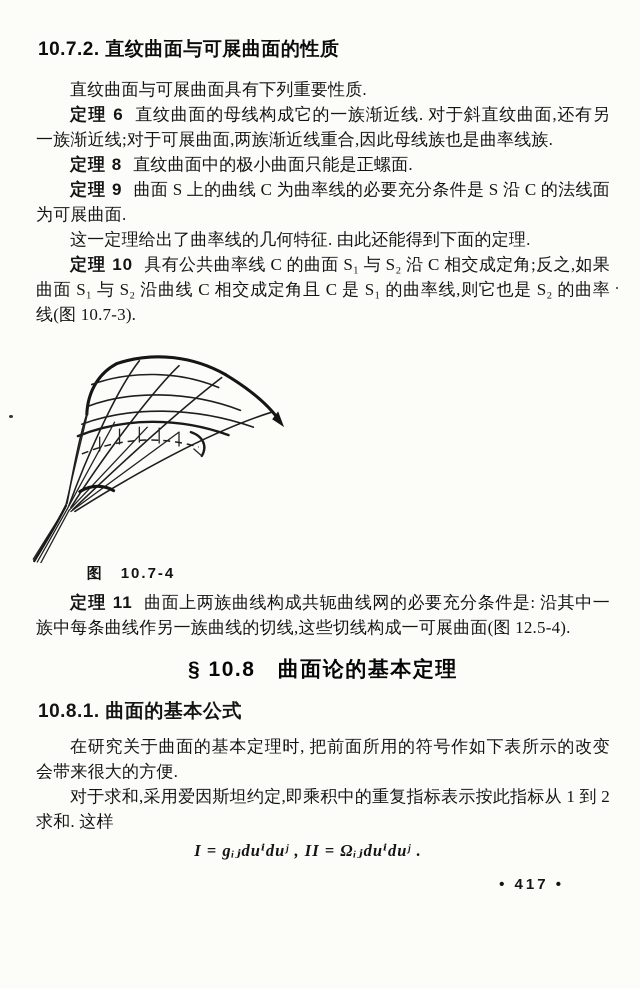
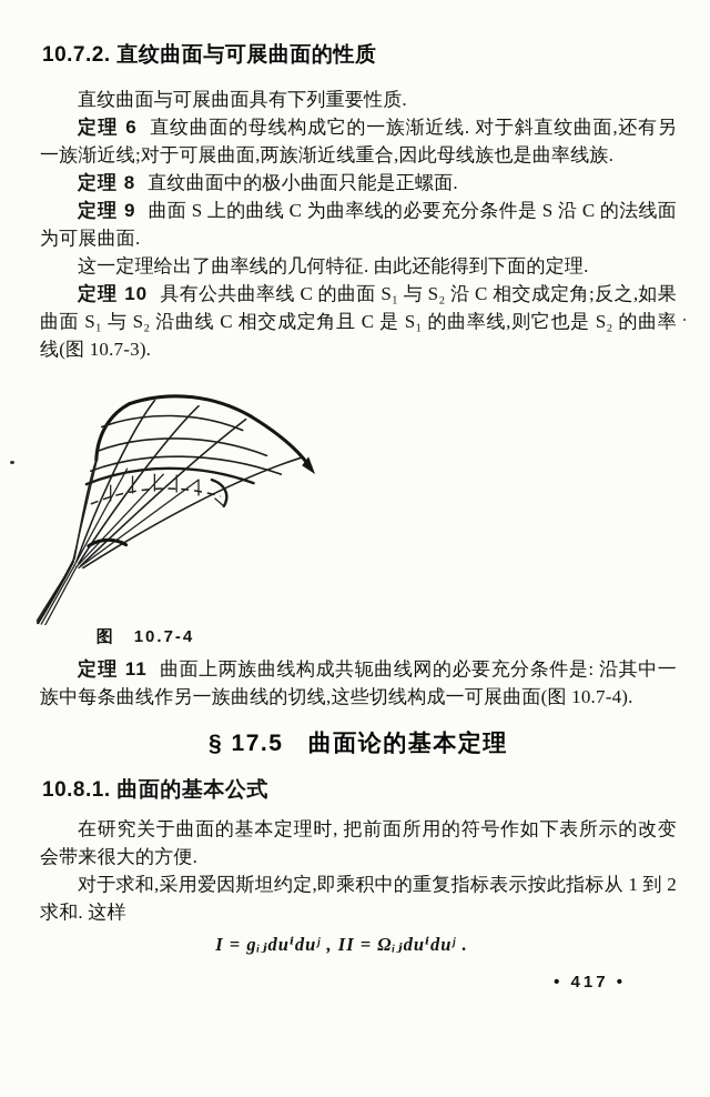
  10.7.2. 直纹曲面与可展曲面的性质
  直纹曲面与可展曲面具有下列重要性质.
  定理 6 直纹曲面的母线构成它的一族渐近线. 对于斜直纹曲面,还有另一族渐近线;对于可展曲面,两族渐近线重合,因此母线族也是曲率线族.
  定理 8 直纹曲面中的极小曲面只能是正螺面.
  定理 9 曲面 S 上的曲线 C 为曲率线的必要充分条件是 S 沿 C 的法线面为可展曲面.
  这一定理给出了曲率线的几何特征. 由此还能得到下面的定理.
  定理 10 具有公共曲率线 C 的曲面 S₁ 与 S₂ 沿 C 相交成定角;反之,如果曲面 S₁ 与 S₂ 沿曲线 C 相交成定角且 C 是 S₁ 的曲率线,则它也是 S₂ 的曲率线(图 10.7-3).
  图 10.7-4
- 定理 11 曲面上两族曲线构成共轭曲线网的必要充分条件是: 沿其中一族中每条曲线作另一族曲线的切线,这些切线构成一可展曲面(图 12.5-4).
+ 定理 11 曲面上两族曲线构成共轭曲线网的必要充分条件是: 沿其中一族中每条曲线作另一族曲线的切线,这些切线构成一可展曲面(图 10.7-4).
- § 10.8 曲面论的基本定理
+ § 17.5 曲面论的基本定理
  10.8.1. 曲面的基本公式
  在研究关于曲面的基本定理时, 把前面所用的符号作如下表所示的改变会带来很大的方便.
  对于求和,采用爱因斯坦约定,即乘积中的重复指标表示按此指标从 1 到 2 求和. 这样
  I = gᵢⱼduⁱduʲ , II = Ωᵢⱼduⁱduʲ .
  • 417 •
